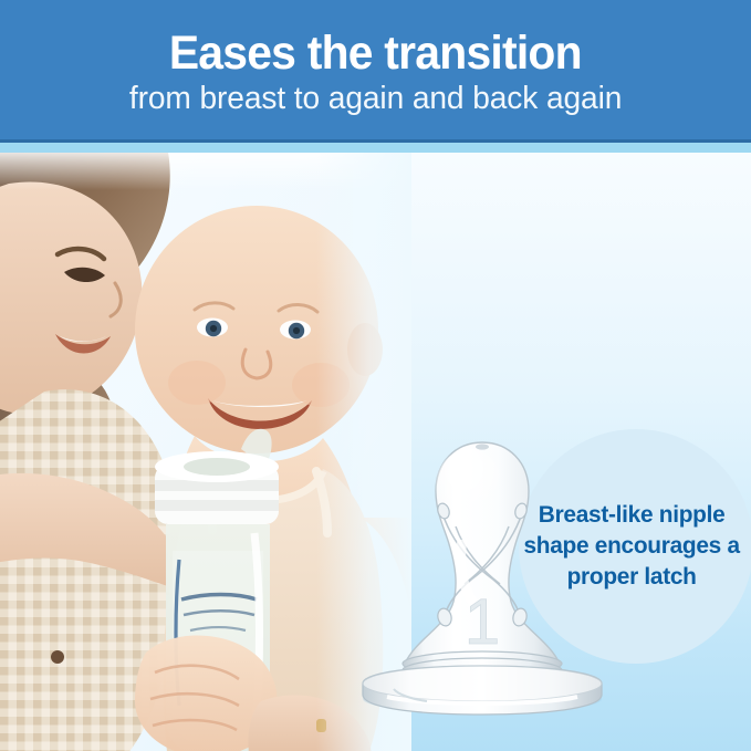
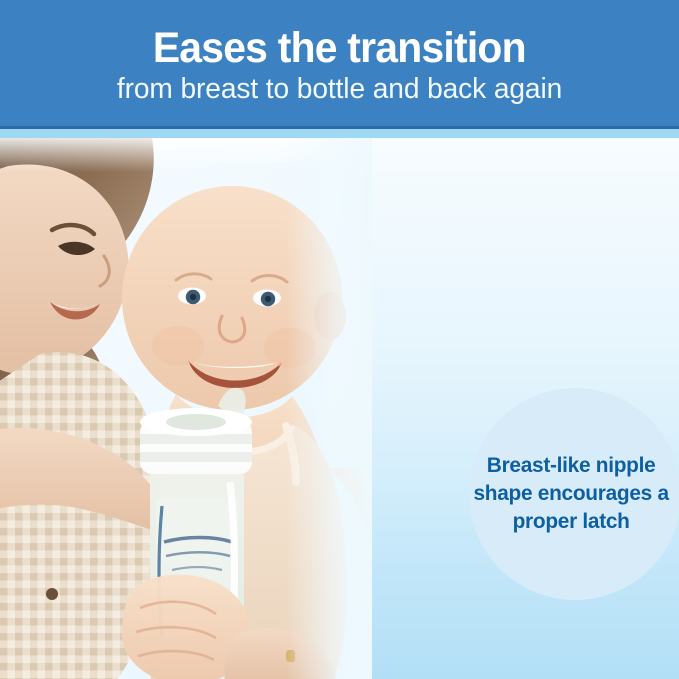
  Eases the transition
- from breast to again and back again
+ from breast to bottle and back again
  Breast-like nipple shape encourages a proper latch
- 1
